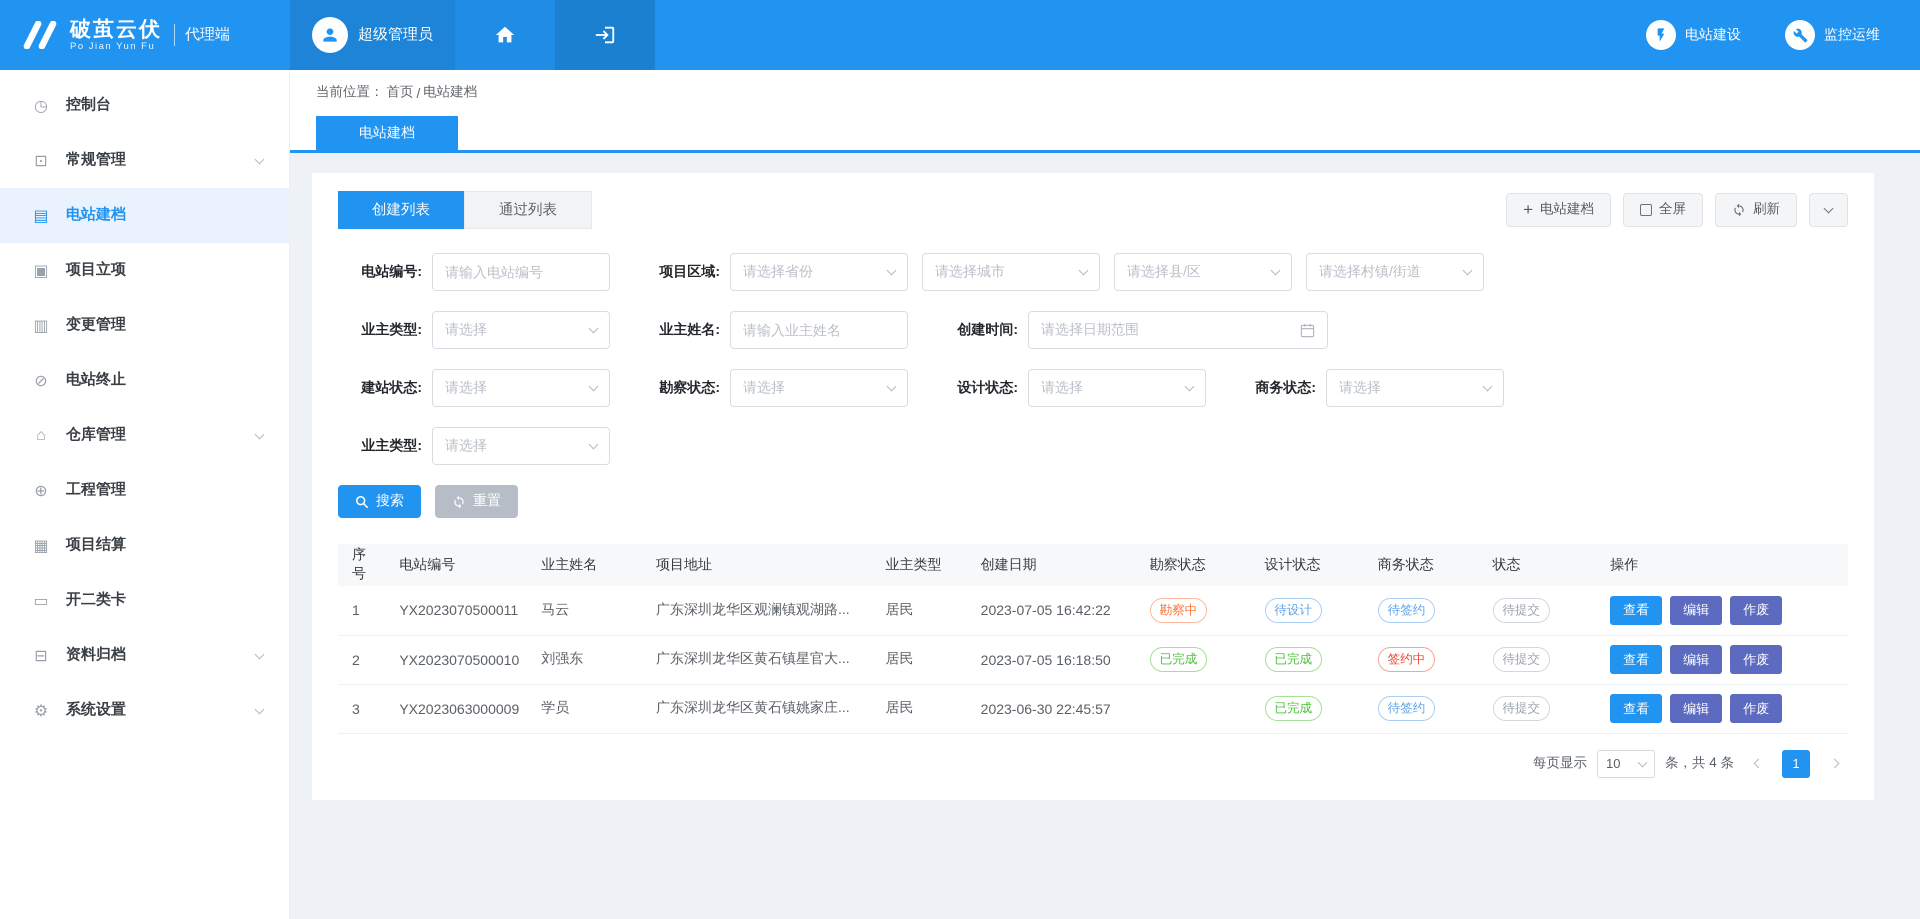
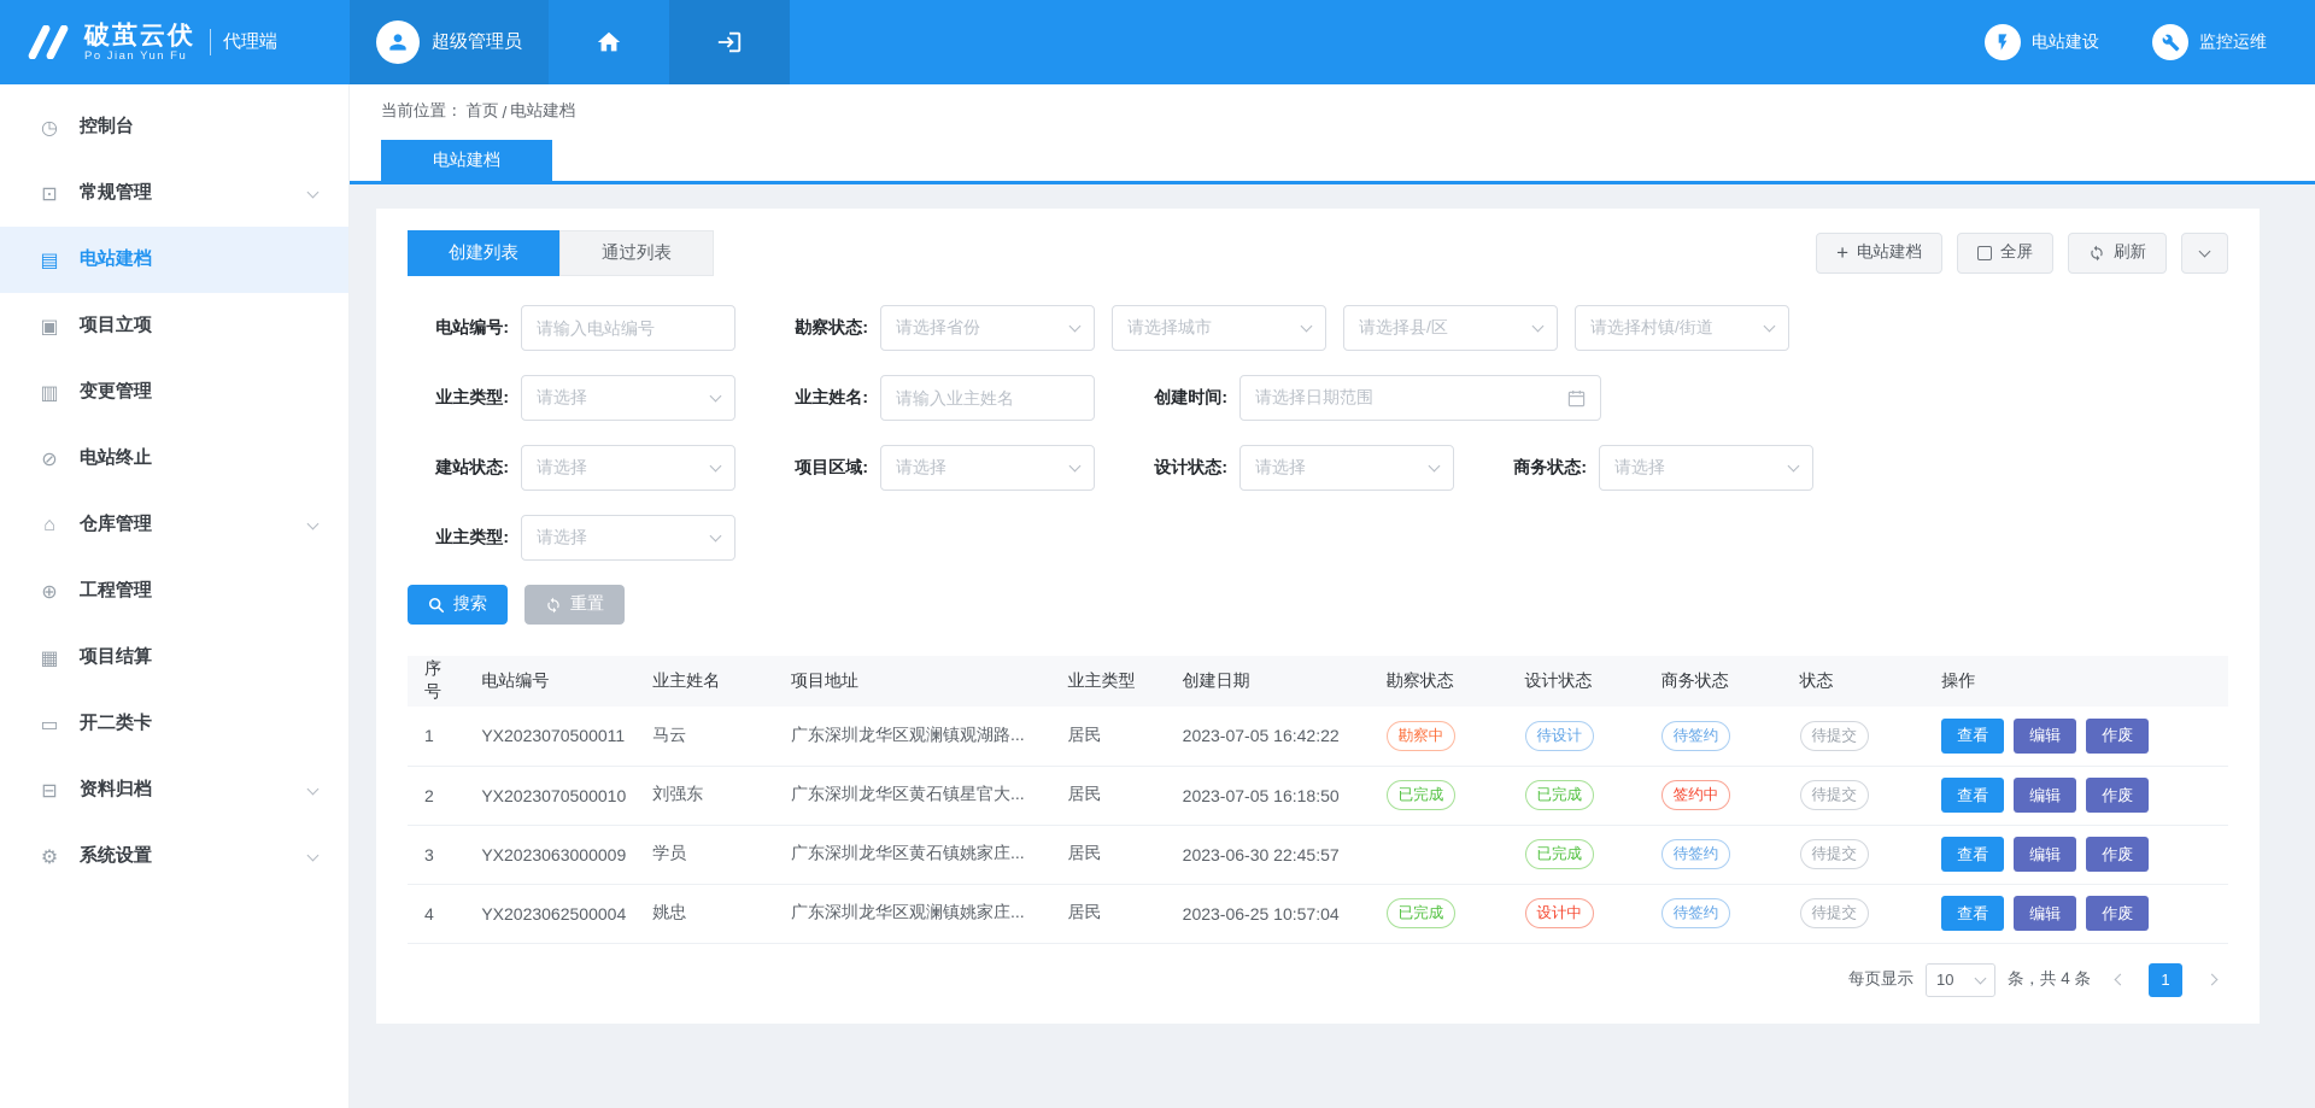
  破茧云伏
  Po Jian Yun Fu
  代理端
  超级管理员
  电站建设
  监控运维
  ◷
  控制台
  ⊡
  常规管理
  ▤
  电站建档
  ▣
  项目立项
  ▥
  变更管理
  ⊘
  电站终止
  ⌂
  仓库管理
  ⊕
  工程管理
  ▦
  项目结算
  ▭
  开二类卡
  ⊟
  资料归档
  ⚙
  系统设置
  当前位置：
  首页
  /
  电站建档
  电站建档
  创建列表
  通过列表
  +
  电站建档
  全屏
  刷新
  电站编号:
  请输入电站编号
- 项目区域:
+ 勘察状态:
  请选择省份
  请选择城市
  请选择县/区
  请选择村镇/街道
  业主类型:
  请选择
  业主姓名:
  请输入业主姓名
  创建时间:
  请选择日期范围
  建站状态:
  请选择
- 勘察状态:
+ 项目区域:
  请选择
  设计状态:
  请选择
  商务状态:
  请选择
  业主类型:
  请选择
  搜索
  重置
  序号	电站编号	业主姓名	项目地址	业主类型	创建日期	勘察状态	设计状态	商务状态	状态	操作
  1	YX2023070500011	马云	广东深圳龙华区观澜镇观湖路...	居民	2023-07-05 16:42:22	勘察中	待设计	待签约	待提交	查看 编辑 作废
  2	YX2023070500010	刘强东	广东深圳龙华区黄石镇星官大...	居民	2023-07-05 16:18:50	已完成	已完成	签约中	待提交	查看 编辑 作废
  3	YX2023063000009	学员	广东深圳龙华区黄石镇姚家庄...	居民	2023-06-30 22:45:57		已完成	待签约	待提交	查看 编辑 作废
+ 4	YX2023062500004	姚忠	广东深圳龙华区观澜镇姚家庄...	居民	2023-06-25 10:57:04	已完成	设计中	待签约	待提交	查看 编辑 作废
  每页显示
  10
  条，共 4 条
  1
